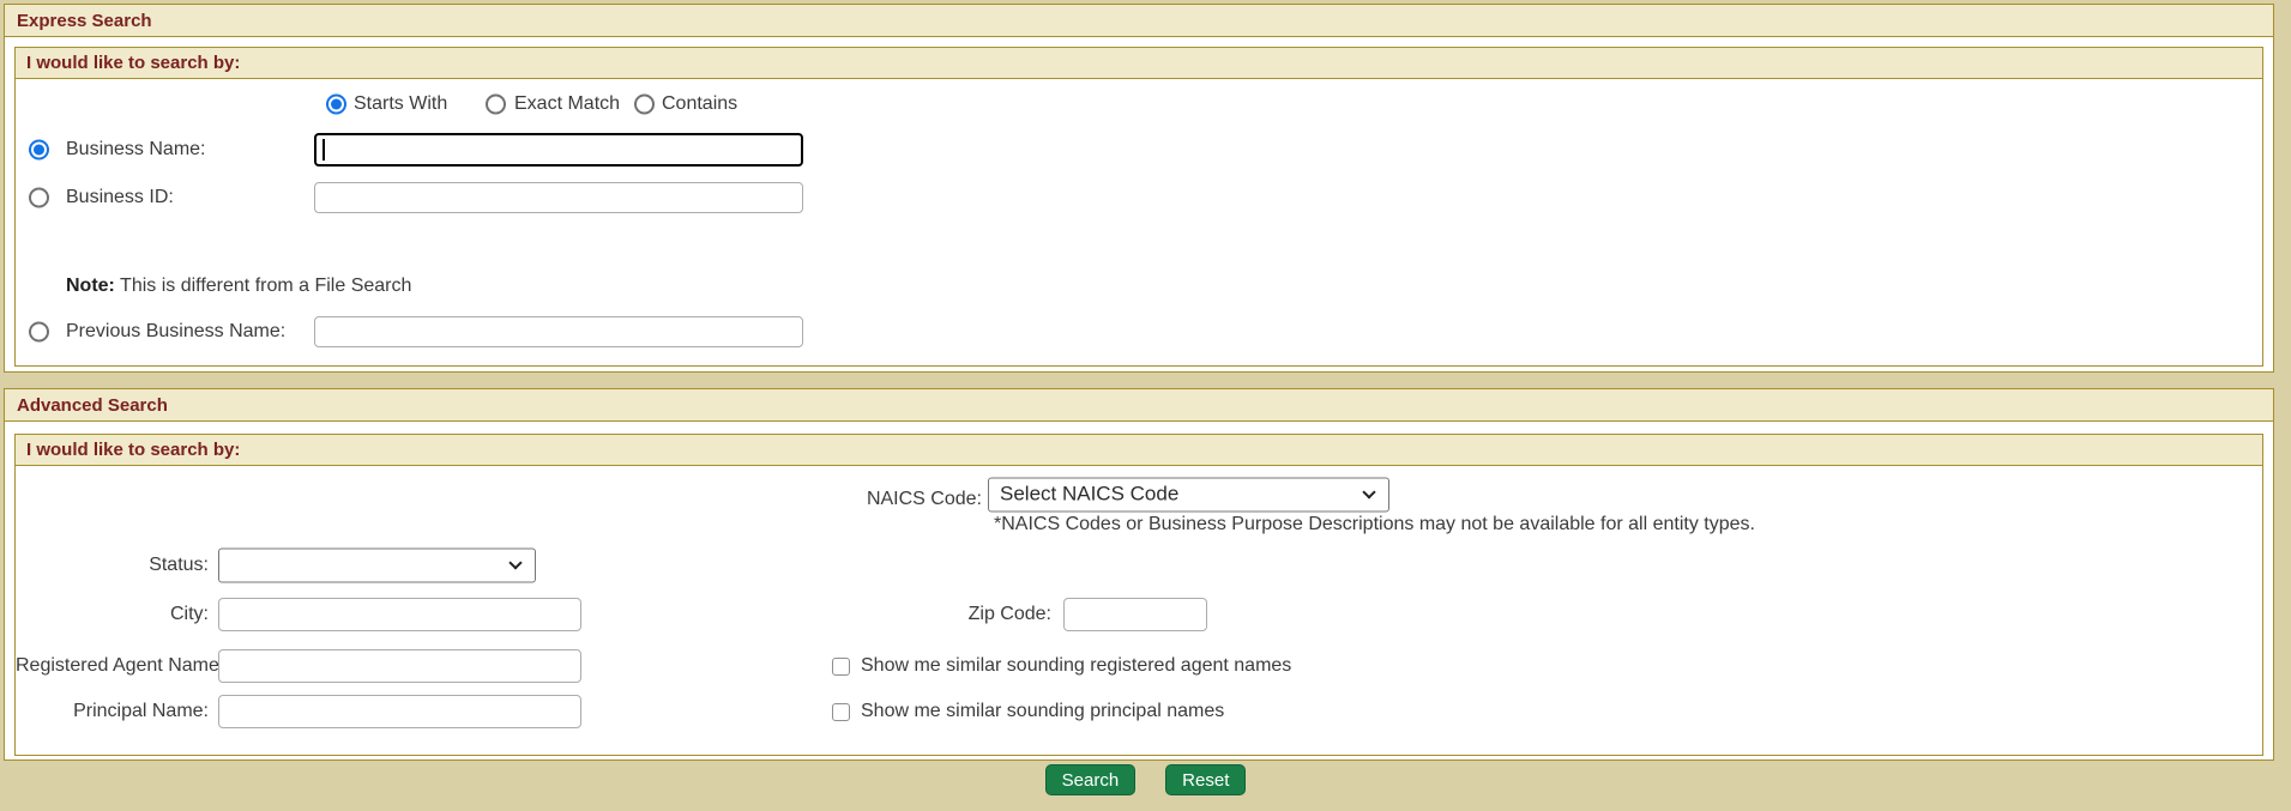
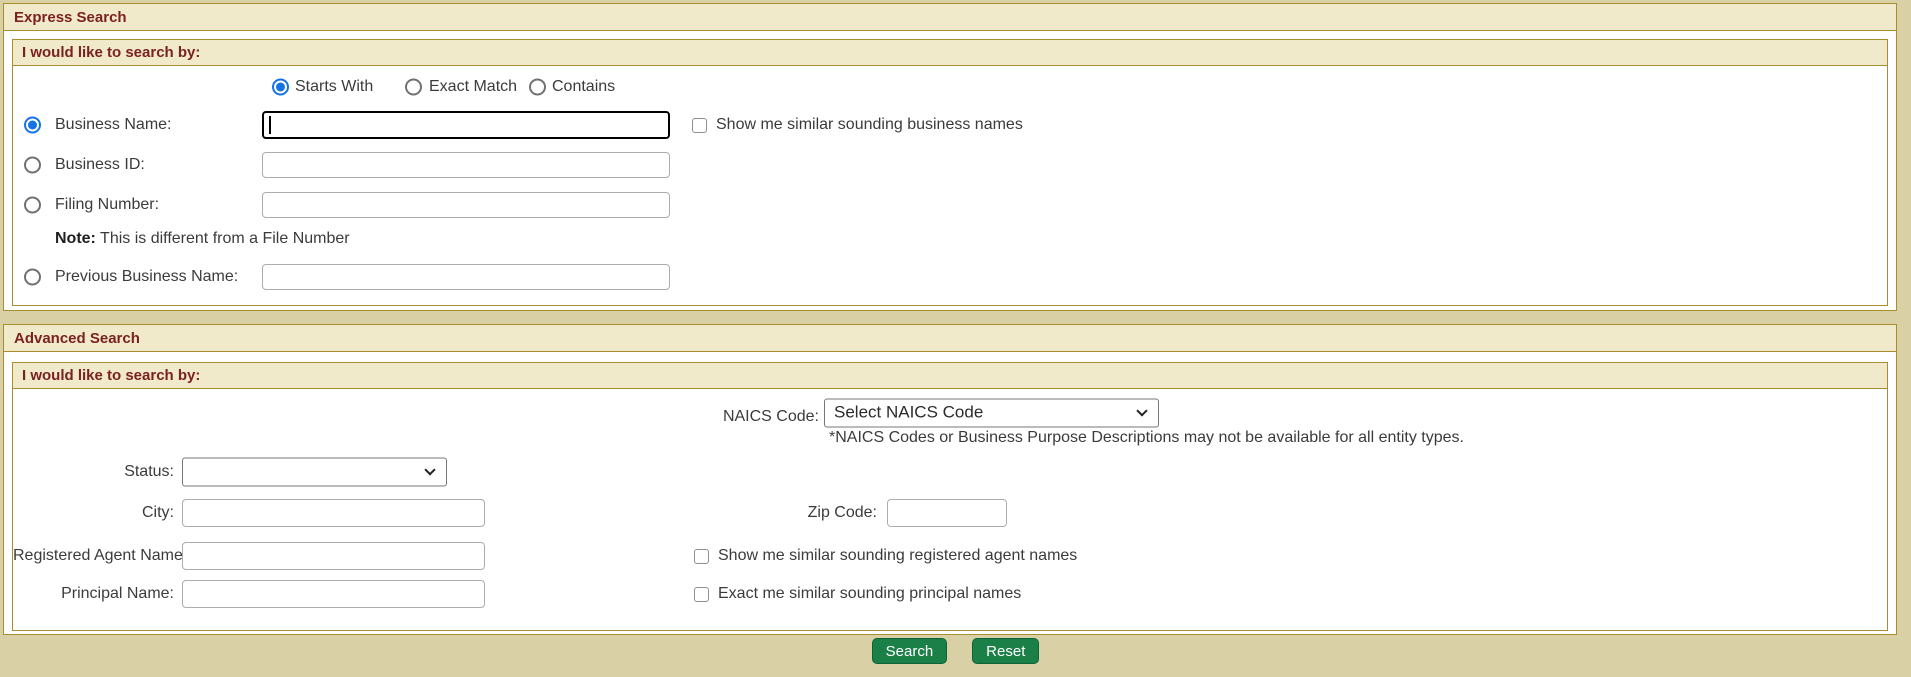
  Express Search
  I would like to search by:
  Starts With
  Exact Match
  Contains
  Business Name:
+ Show me similar sounding business names
  Business ID:
+ Filing Number:
- Note: This is different from a File Search
+ Note: This is different from a File Number
  Previous Business Name:
  Advanced Search
  I would like to search by:
  NAICS Code:
  Select NAICS Code
  *NAICS Codes or Business Purpose Descriptions may not be available for all entity types.
  Status:
  City:
  Zip Code:
  Registered Agent Name
  Show me similar sounding registered agent names
  Principal Name:
- Show me similar sounding principal names
+ Exact me similar sounding principal names
  Search
  Reset
